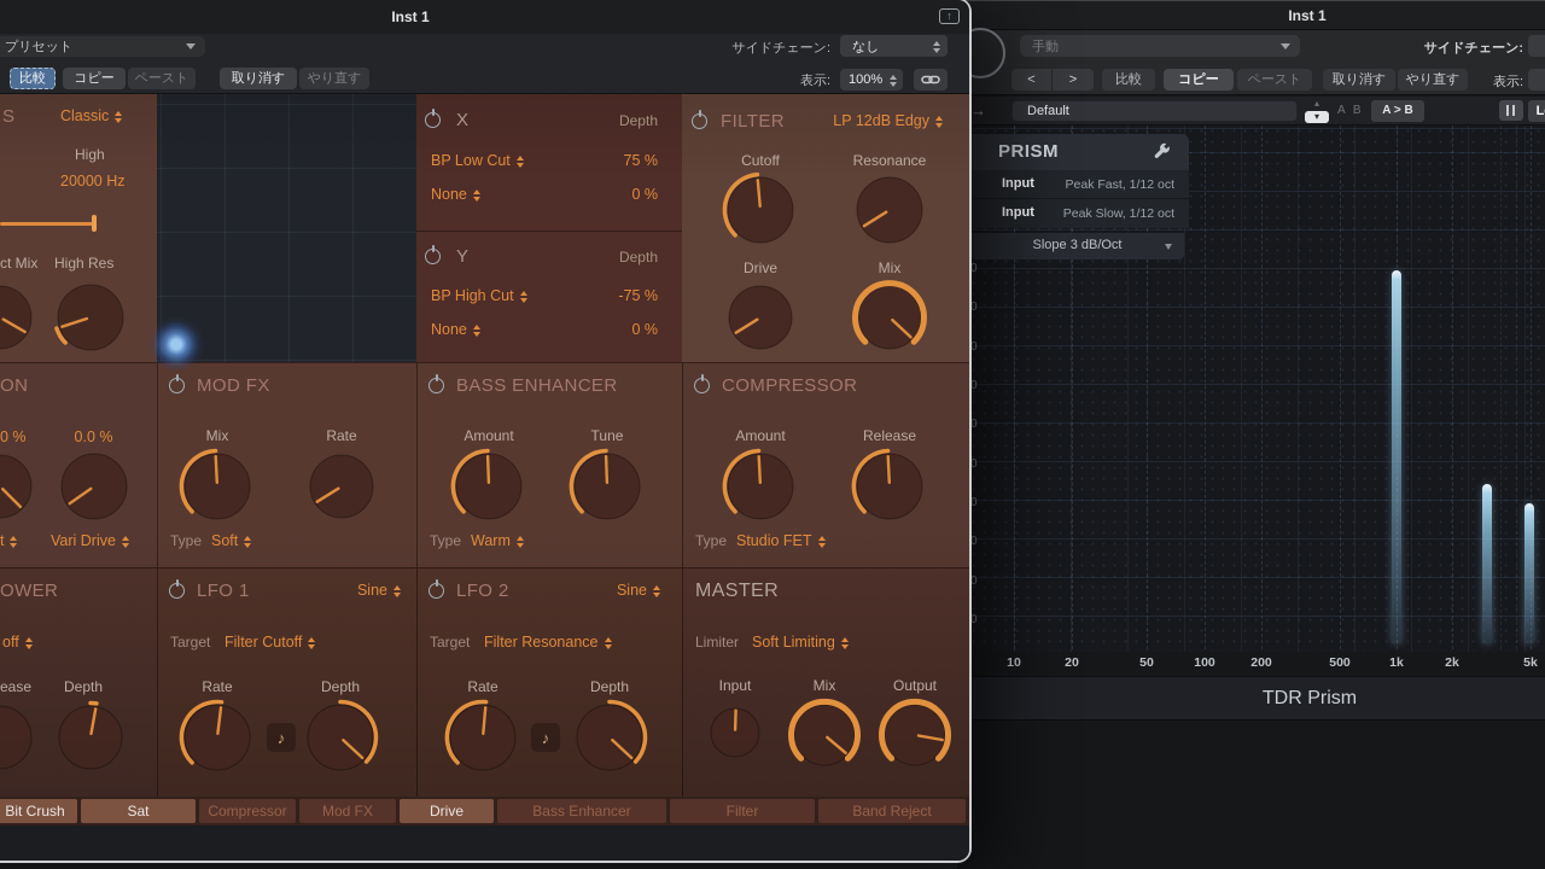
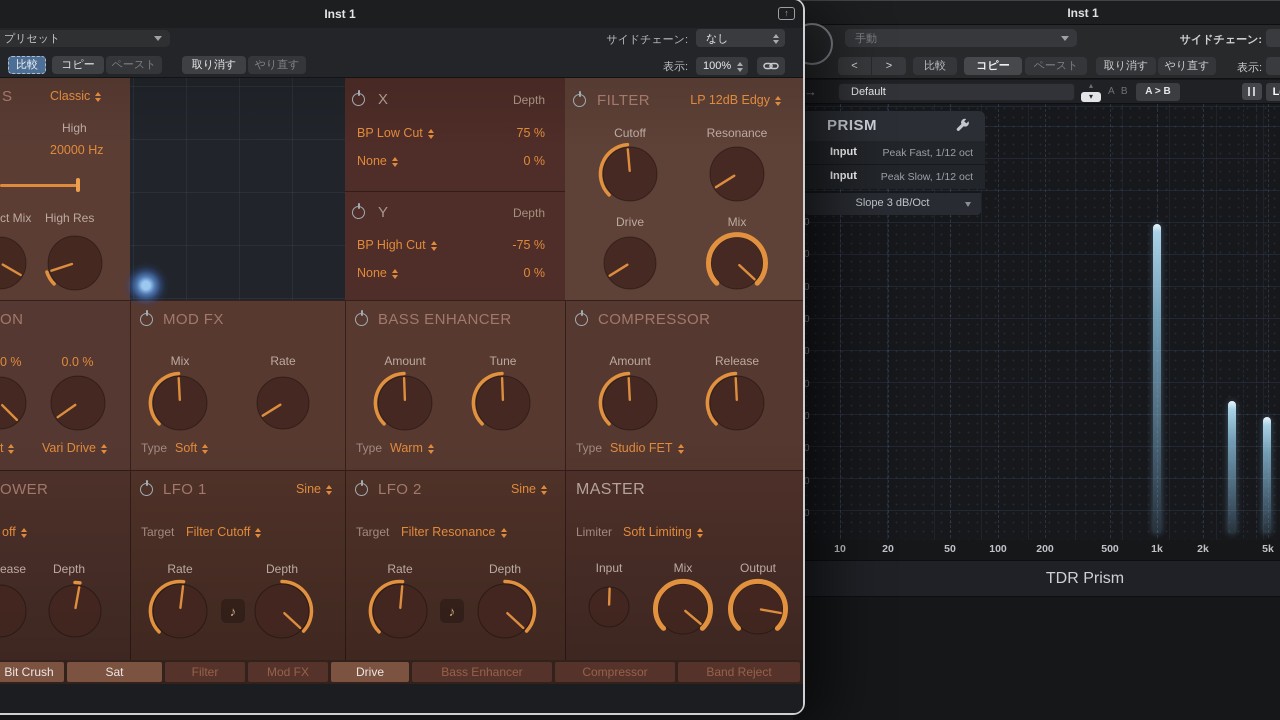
  Inst 1
  手動
  サイドチェーン:
  <
  >
  比較
  コピー
  ペースト
  取り消す
  やり直す
  表示:
  →
  Default
  ▴
  ▾
  A B
  A > B
  0
  0
  0
  0
  0
  0
  0
  0
  0
  0
  10
  20
  50
  100
  200
  500
  1k
  2k
  5k
  PRISM
  Input
  Peak Fast, 1/12 oct
  Input
  Peak Slow, 1/12 oct
  Slope 3 dB/Oct
  TDR Prism
  Inst 1
  ↑
  プリセット
  サイドチェーン:
  なし
  比較
  コピー
  ペースト
  取り消す
  やり直す
  表示:
  100%
  S
  Classic
  High
  20000 Hz
  ct Mix
  High Res
  X
  Depth
  BP Low Cut
  75 %
  None
  0 %
  Y
  Depth
  BP High Cut
  -75 %
  None
  0 %
  FILTER
  LP 12dB Edgy
  Cutoff
  Resonance
  Drive
  Mix
  ON
  0 %
  0.0 %
  t
  Vari Drive
  MOD FX
  Mix
  Rate
  Type
  Soft
  BASS ENHANCER
  Amount
  Tune
  Type
  Warm
  COMPRESSOR
  Amount
  Release
  Type
  Studio FET
  OWER
  off
  ease
  Depth
  LFO 1
  Sine
  Target
  Filter Cutoff
  Rate
  Depth
  ♪
  LFO 2
  Sine
  Target
  Filter Resonance
  Rate
  Depth
  ♪
  MASTER
  Limiter
  Soft Limiting
  Input
  Mix
  Output
  Bit Crush
  Sat
- Compressor
+ Filter
  Mod FX
  Drive
  Bass Enhancer
- Filter
+ Compressor
  Band Reject
